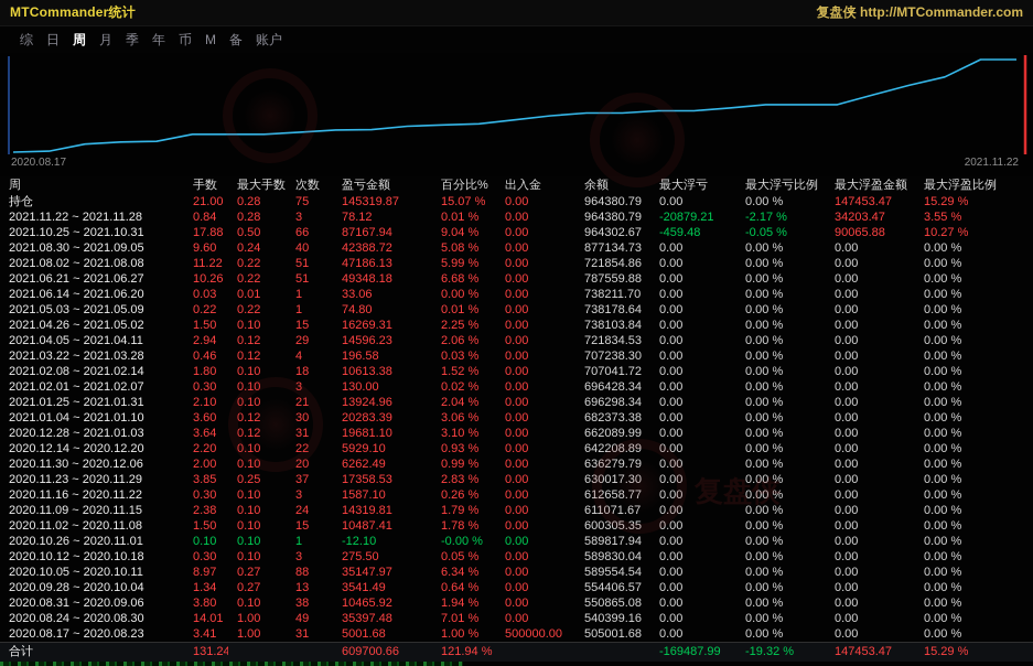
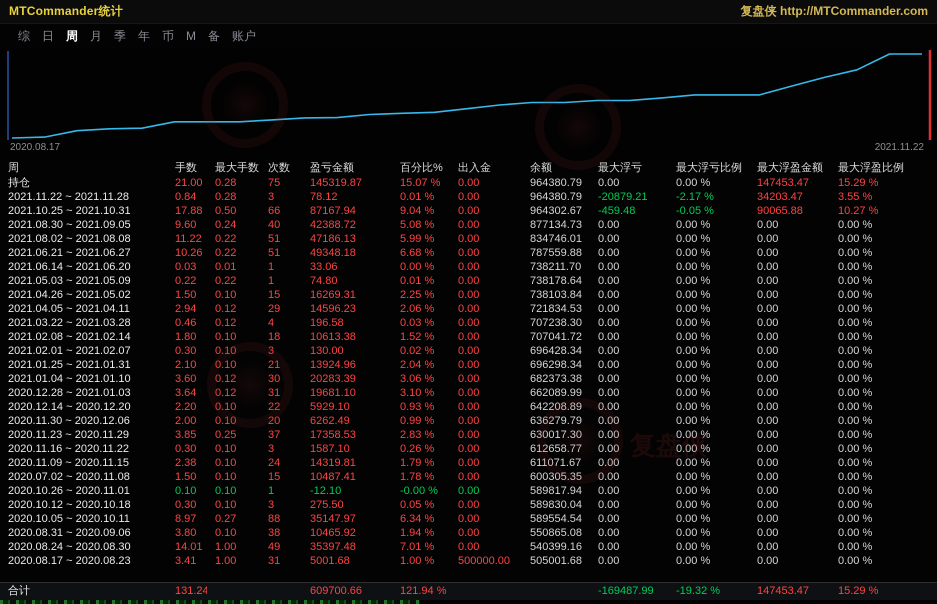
  MTCommander统计
  复盘侠 http://MTCommander.com
  综
  日
  周
  月
  季
  年
  币
  M
  备
  账户
  2020.08.17
  2021.11.22
  周	手数	最大手数	次数	盈亏金额	百分比%	出入金	余额	最大浮亏	最大浮亏比例	最大浮盈金额	最大浮盈比例
  持仓	21.00	0.28	75	145319.87	15.07 %	0.00	964380.79	0.00	0.00 %	147453.47	15.29 %
  2021.11.22 ~ 2021.11.28	0.84	0.28	3	78.12	0.01 %	0.00	964380.79	-20879.21	-2.17 %	34203.47	3.55 %
  2021.10.25 ~ 2021.10.31	17.88	0.50	66	87167.94	9.04 %	0.00	964302.67	-459.48	-0.05 %	90065.88	10.27 %
  2021.08.30 ~ 2021.09.05	9.60	0.24	40	42388.72	5.08 %	0.00	877134.73	0.00	0.00 %	0.00	0.00 %
- 2021.08.02 ~ 2021.08.08	11.22	0.22	51	47186.13	5.99 %	0.00	721854.86	0.00	0.00 %	0.00	0.00 %
+ 2021.08.02 ~ 2021.08.08	11.22	0.22	51	47186.13	5.99 %	0.00	834746.01	0.00	0.00 %	0.00	0.00 %
  2021.06.21 ~ 2021.06.27	10.26	0.22	51	49348.18	6.68 %	0.00	787559.88	0.00	0.00 %	0.00	0.00 %
  2021.06.14 ~ 2021.06.20	0.03	0.01	1	33.06	0.00 %	0.00	738211.70	0.00	0.00 %	0.00	0.00 %
  2021.05.03 ~ 2021.05.09	0.22	0.22	1	74.80	0.01 %	0.00	738178.64	0.00	0.00 %	0.00	0.00 %
  2021.04.26 ~ 2021.05.02	1.50	0.10	15	16269.31	2.25 %	0.00	738103.84	0.00	0.00 %	0.00	0.00 %
  2021.04.05 ~ 2021.04.11	2.94	0.12	29	14596.23	2.06 %	0.00	721834.53	0.00	0.00 %	0.00	0.00 %
  2021.03.22 ~ 2021.03.28	0.46	0.12	4	196.58	0.03 %	0.00	707238.30	0.00	0.00 %	0.00	0.00 %
  2021.02.08 ~ 2021.02.14	1.80	0.10	18	10613.38	1.52 %	0.00	707041.72	0.00	0.00 %	0.00	0.00 %
  2021.02.01 ~ 2021.02.07	0.30	0		130.00	0.02 %	0.00	696428.34	0.00	0.00 %	0.00	0.00 %
  2021.01.25 ~ 2021.01.31	2.10			13924.96	2.04 %	0.00	696298.34	0.00	0.00 %	0.00	0.00 %
  2021.01.04 ~ 2021.01.10	3.60			20283.39	3.06 %	0.00	682373.38	0.00	0.00 %	0.00	0.00 %
  2020.12.28 ~ 2021.01.03	3.64			19681.10	3.10 %	0.00	662089.99	0.00	0.00 %	0.00	0.00 %
  2020.12.14 ~ 2020.12.20	2.20			5929.10	0.93 %	0.00	6422	00	0.00 %	0.00	0.00 %
  2020.11.30 ~ 2020.12.06	2.00	0.	0	6262.49	0.99 %	0.00	63		0.00 %	0.00	0.00 %
  2020.11.23 ~ 2020.11.29	3.85	0.25	37	17358.53	2.83 %	0.00	6		0.00 %	0.00	0.00 %
  2020.11.16 ~ 2020.11.22	0.30	0.10	3	1587.10	0.26 %	0.00	6		0.00 %	0.00	0.00 %
  2020.11.09 ~ 2020.11.15	2.38	0.10	24	14319.81	1.79 %	0.00	61		0.00 %	0.00	0.00 %
- 2020.11.02 ~ 2020.11.08	1.50	0.10	15	10487.41	1.78 %	0.00	6003	.00	0.00 %	0.00	0.00 %
+ 2020.07.02 ~ 2020.11.08	1.50	0.10	15	10487.41	1.78 %	0.00	6003	.00	0.00 %	0.00	0.00 %
  2020.10.26 ~ 2020.11.01	0.10	0.10	1	-12.10	-0.00 %	0.00	589817.94	0.00	0.00 %	0.00	0.00 %
  2020.10.12 ~ 2020.10.18	0.30	0.10	3	275.50	0.05 %	0.00	589830.04	0.00	0.00 %	0.00	0.00 %
  2020.10.05 ~ 2020.10.11	8.97	0.27	88	35147.97	6.34 %	0.00	589554.54	0.00	0.00 %	0.00	0.00 %
- 2020.09.28 ~ 2020.10.04	1.34	0.27	13	3541.49	0.64 %	0.00	554406.57	0.00	0.00 %	0.00	0.00 %
  2020.08.31 ~ 2020.09.06	3.80	0.10	38	10465.92	1.94 %	0.00	550865.08	0.00	0.00 %	0.00	0.00 %
  2020.08.24 ~ 2020.08.30	14.01	1.00	49	35397.48	7.01 %	0.00	540399.16	0.00	0.00 %	0.00	0.00 %
  2020.08.17 ~ 2020.08.23	3.41	1.00	31	5001.68	1.00 %	500000.00	505001.68	0.00	0.00 %	0.00	0.00 %
  合计	131.24			609700.66	121.94 %			-169487.99	-19.32 %	147453.47	15.29 %
  复盘侠
